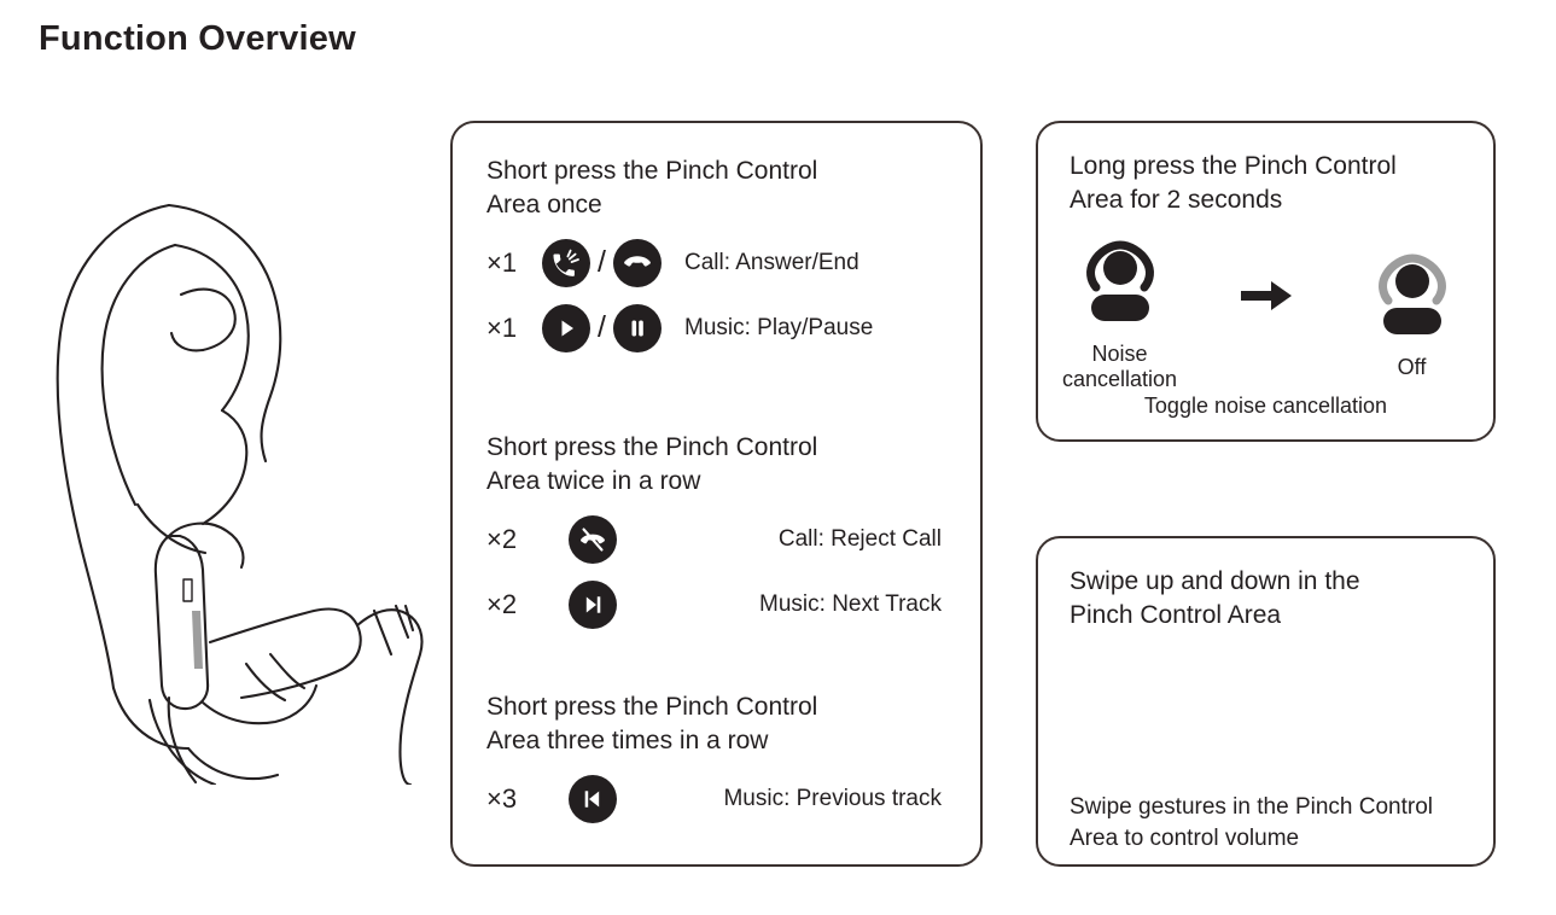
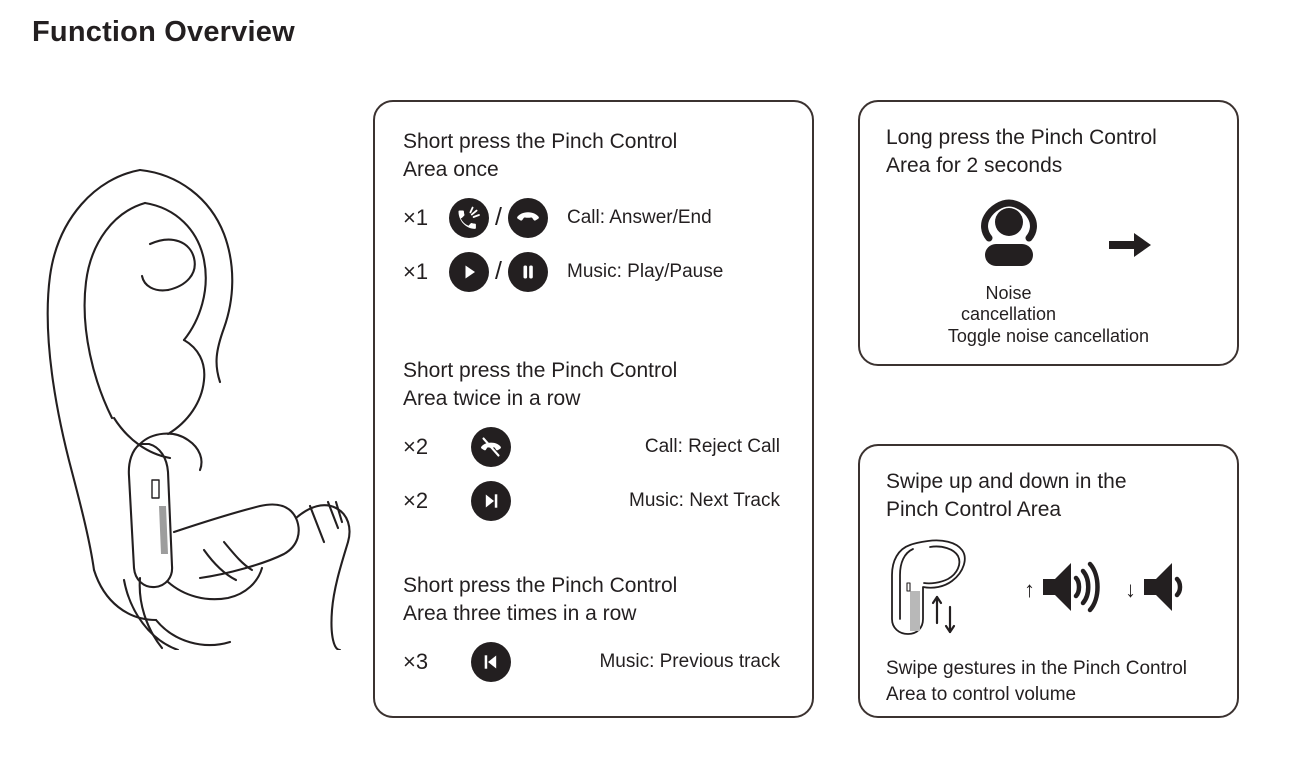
  Function Overview
  Short press the Pinch Control
  Area once
  ×1
  /
  Call: Answer/End
  ×1
  /
  Music: Play/Pause
  Short press the Pinch Control
  Area twice in a row
  ×2
  Call: Reject Call
  ×2
  Music: Next Track
  Short press the Pinch Control
  Area three times in a row
  ×3
  Music: Previous track
  Long press the Pinch Control
  Area for 2 seconds
  Noise cancellation
- Off
  Toggle noise cancellation
  Swipe up and down in the
  Pinch Control Area
+ ↑
+ ↓
  Swipe gestures in the Pinch Control
  Area to control volume
